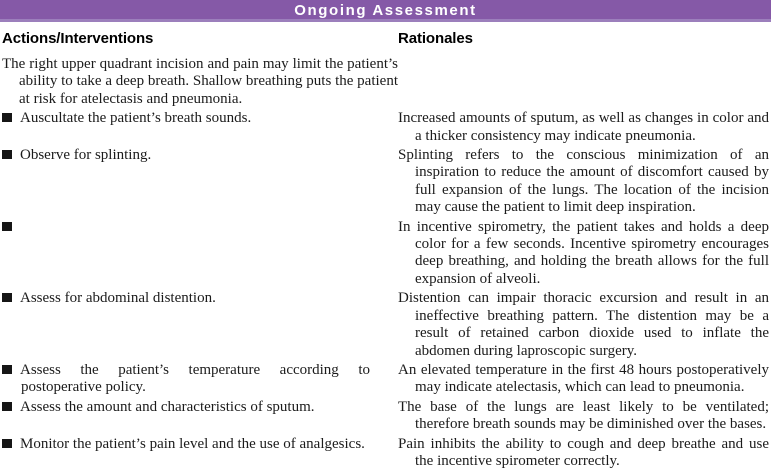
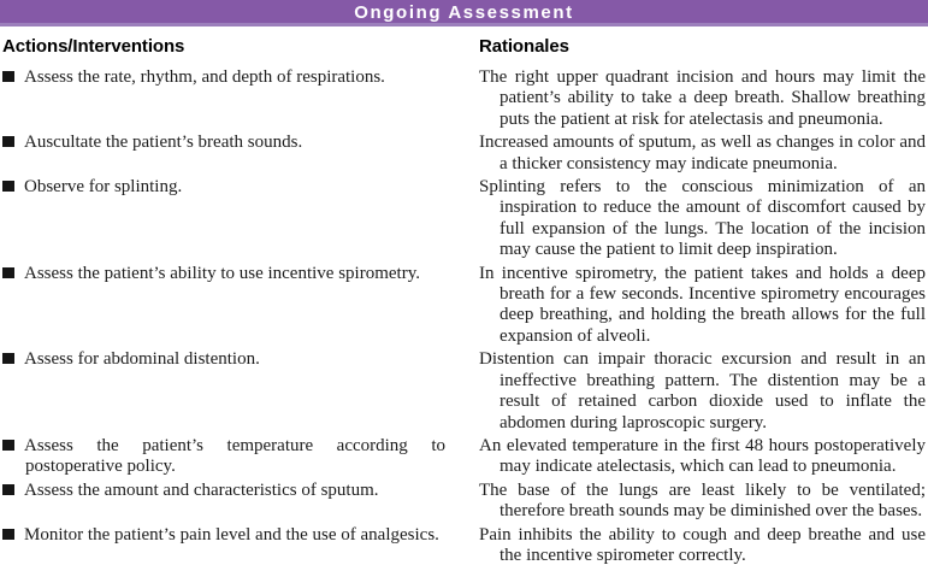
  Ongoing Assessment
  Actions/Interventions
  Rationales
+ Assess the rate, rhythm, and depth of respirations.
- The right upper quadrant incision and pain may limit the patient’s ability to take a deep breath. Shallow breathing puts the patient at risk for atelectasis and pneumonia.
+ The right upper quadrant incision and hours may limit the patient’s ability to take a deep breath. Shallow breathing puts the patient at risk for atelectasis and pneumonia.
  Auscultate the patient’s breath sounds.
  Increased amounts of sputum, as well as changes in color and a thicker consistency may indicate pneumonia.
  Observe for splinting.
  Splinting refers to the conscious minimization of an inspiration to reduce the amount of discomfort caused by full expansion of the lungs. The location of the incision may cause the patient to limit deep inspiration.
+ Assess the patient’s ability to use incentive spirometry.
- In incentive spirometry, the patient takes and holds a deep color for a few seconds. Incentive spirometry encourages deep breathing, and holding the breath allows for the full expansion of alveoli.
+ In incentive spirometry, the patient takes and holds a deep breath for a few seconds. Incentive spirometry encourages deep breathing, and holding the breath allows for the full expansion of alveoli.
  Assess for abdominal distention.
  Distention can impair thoracic excursion and result in an ineffective breathing pattern. The distention may be a result of retained carbon dioxide used to inflate the abdomen during laproscopic surgery.
  Assess the patient’s temperature according to postoperative policy.
  An elevated temperature in the first 48 hours postoperatively may indicate atelectasis, which can lead to pneumonia.
  Assess the amount and characteristics of sputum.
  The base of the lungs are least likely to be ventilated; therefore breath sounds may be diminished over the bases.
  Monitor the patient’s pain level and the use of analgesics.
  Pain inhibits the ability to cough and deep breathe and use the incentive spirometer correctly.
